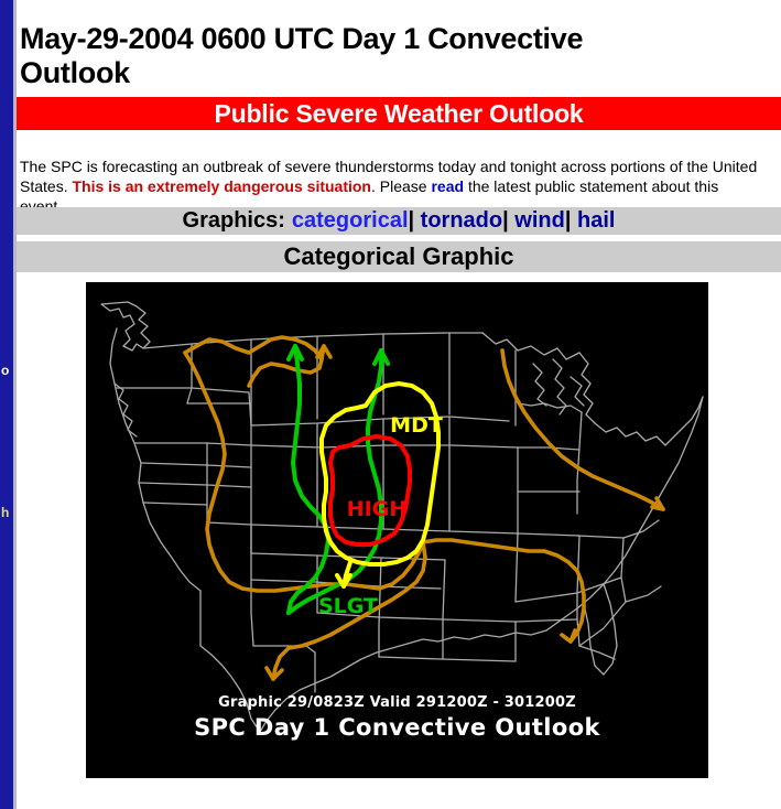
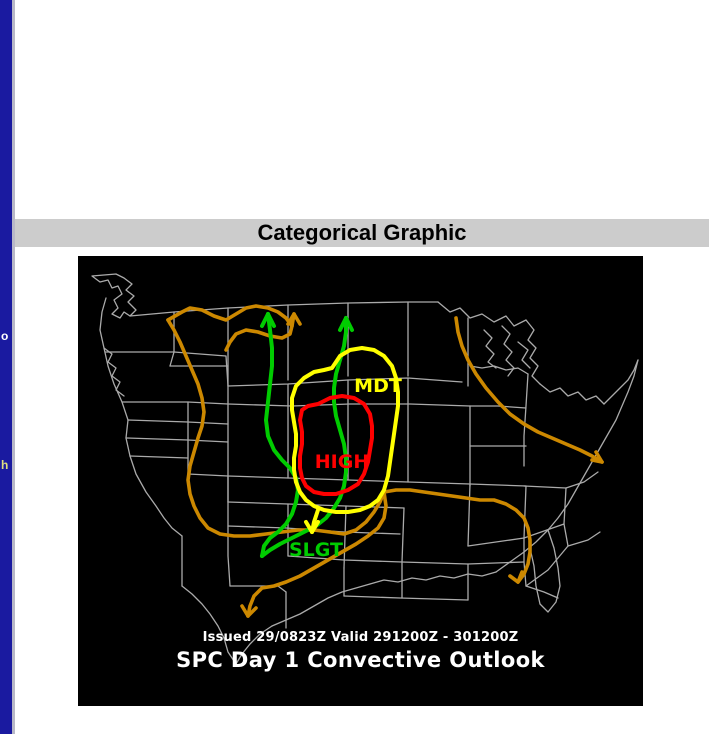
  o
  h
- May-29-2004 0600 UTC Day 1 Convective Outlook
- Public Severe Weather Outlook
- The SPC is forecasting an outbreak of severe thunderstorms today and tonight across portions of the United States. This is an extremely dangerous situation. Please read the latest public statement about this event.
- Graphics: categorical| tornado| wind| hail
  Categorical Graphic
  MDT
  HIGH
  SLGT
- Graphic 29/0823Z Valid 291200Z - 301200Z
+ Issued 29/0823Z Valid 291200Z - 301200Z
  SPC Day 1 Convective Outlook
